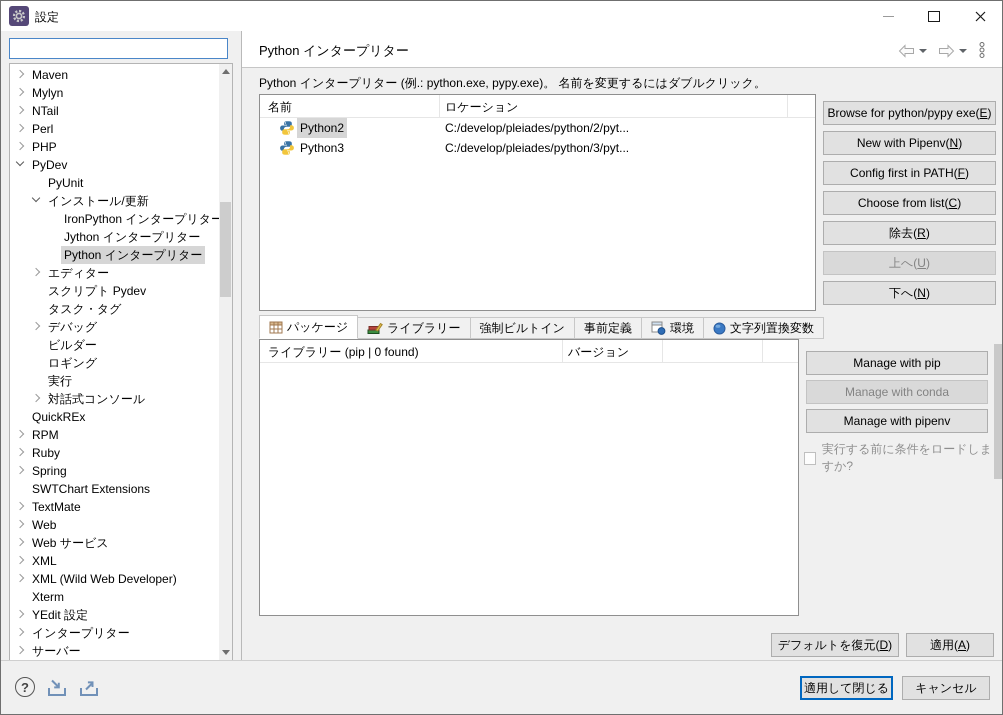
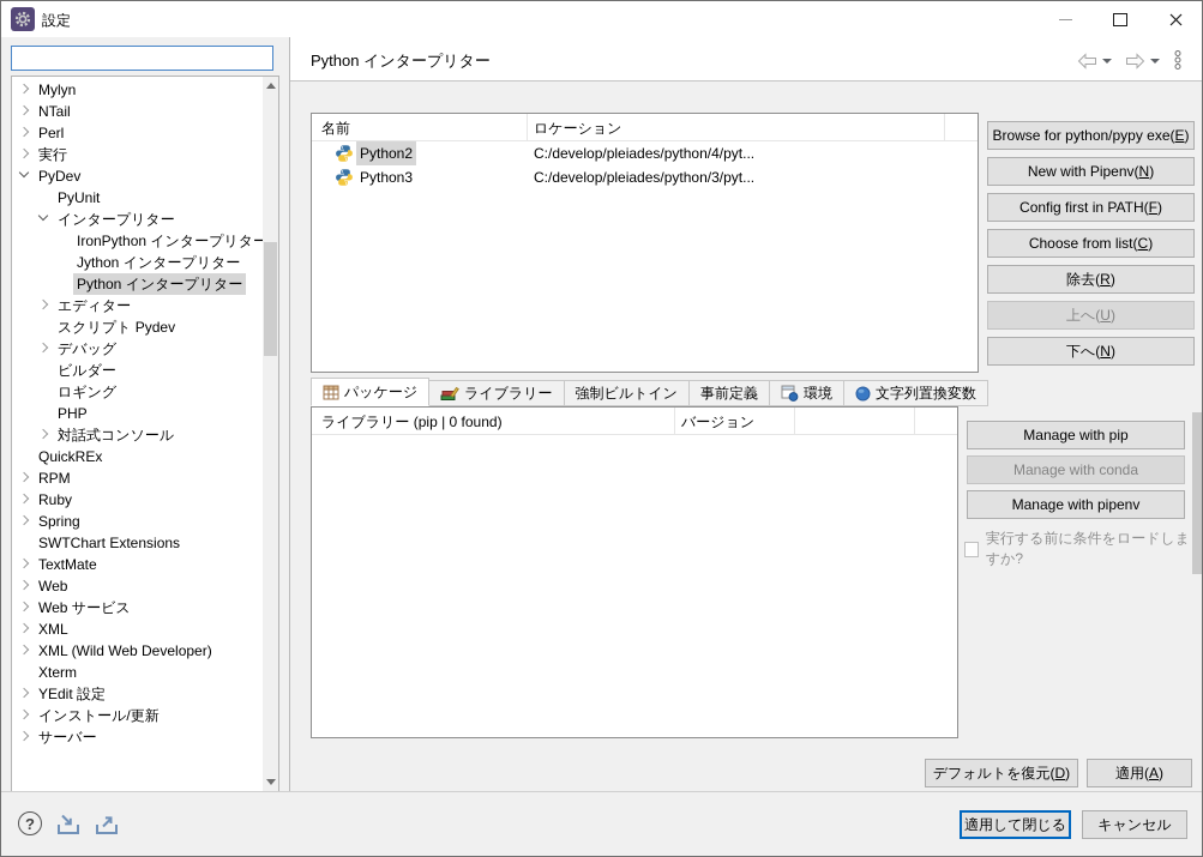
  設定
- Maven
  Mylyn
  NTail
  Perl
- PHP
+ 実行
  PyDev
  PyUnit
- インストール/更新
+ インタープリター
  IronPython インタープリター
  Jython インタープリター
  Python インタープリター
  エディター
  スクリプト Pydev
- タスク・タグ
  デバッグ
  ビルダー
  ロギング
- 実行
+ PHP
  対話式コンソール
  QuickREx
  RPM
  Ruby
  Spring
  SWTChart Extensions
  TextMate
  Web
  Web サービス
  XML
  XML (Wild Web Developer)
  Xterm
  YEdit 設定
- インタープリター
+ インストール/更新
  サーバー
  Python インタープリター
- Python インタープリター (例.: python.exe, pypy.exe)。 名前を変更するにはダブルクリック。
  名前
  ロケーション
  Python2
- C:/develop/pleiades/python/2/pyt...
+ C:/develop/pleiades/python/4/pyt...
  Python3
  C:/develop/pleiades/python/3/pyt...
  Browse for python/pypy exe(
  E
  )
  New with Pipenv(
  N
  )
  Config first in PATH(
  F
  )
  Choose from list(
  C
  )
  除去(
  R
  )
  上へ(
  U
  )
  下へ(
  N
  )
  パッケージ
  ライブラリー
  強制ビルトイン
  事前定義
  環境
  文字列置換変数
  ライブラリー (pip | 0 found)
  バージョン
  Manage with pip
  Manage with conda
  Manage with pipenv
  実行する前に条件をロードしますか?
  デフォルトを復元(
  D
  )
  適用(
  A
  )
  ?
  適用して閉じる
  キャンセル
